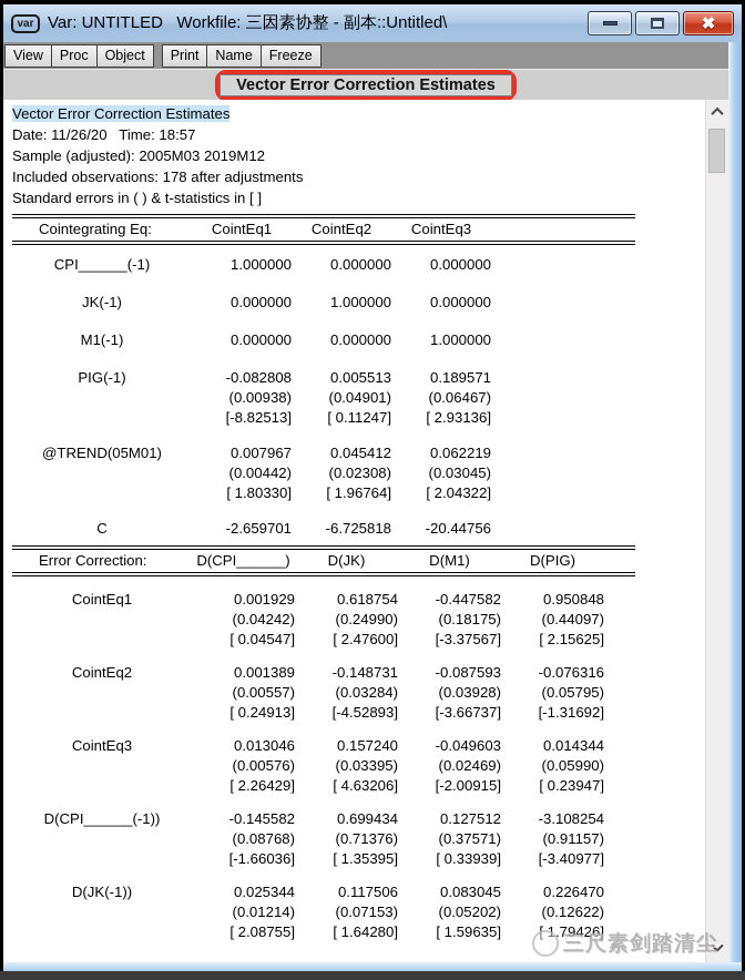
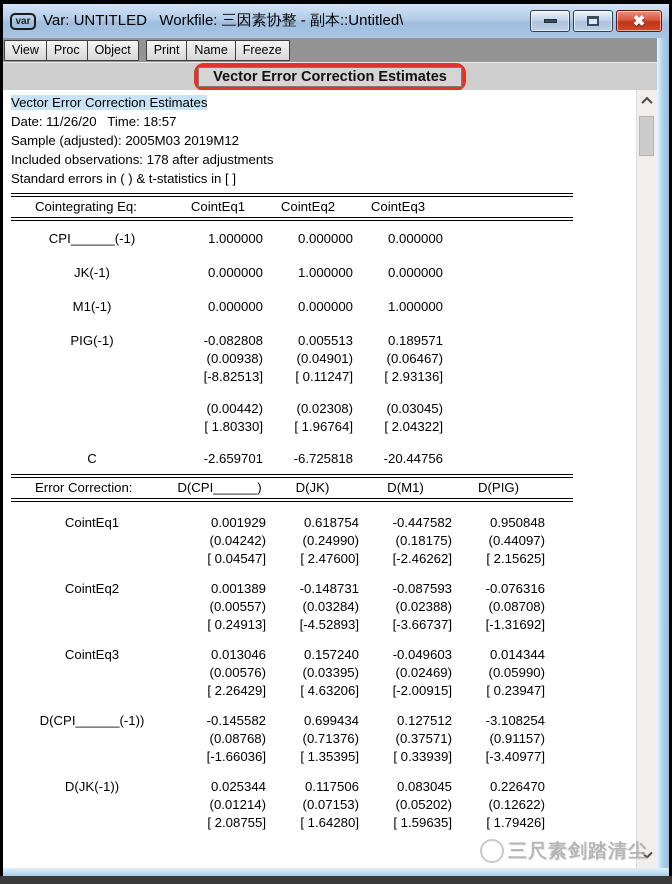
  var
  Var: UNTITLED Workfile: 三因素协整 - 副本::Untitled\
  ✖
  View
  Proc
  Object
  Print
  Name
  Freeze
  Vector Error Correction Estimates
  Vector Error Correction Estimates
  Date: 11/26/20 Time: 18:57
  Sample (adjusted): 2005M03 2019M12
  Included observations: 178 after adjustments
  Standard errors in ( ) & t-statistics in [ ]
  Cointegrating Eq:
  CointEq1
  CointEq2
  CointEq3
  CPI______(-1)
  1.000000
  0.000000
  0.000000
  JK(-1)
  0.000000
  1.000000
  0.000000
  M1(-1)
  0.000000
  0.000000
  1.000000
  PIG(-1)
  -0.082808
  0.005513
  0.189571
  (0.00938)
  (0.04901)
  (0.06467)
  [-8.82513]
  [ 0.11247]
  [ 2.93136]
- @TREND(05M01)
- 0.007967
- 0.045412
- 0.062219
  (0.00442)
  (0.02308)
  (0.03045)
  [ 1.80330]
  [ 1.96764]
  [ 2.04322]
  C
  -2.659701
  -6.725818
  -20.44756
  Error Correction:
  D(CPI______)
  D(JK)
  D(M1)
  D(PIG)
  CointEq1
  0.001929
  0.618754
  -0.447582
  0.950848
  (0.04242)
  (0.24990)
  (0.18175)
  (0.44097)
  [ 0.04547]
  [ 2.47600]
- [-3.37567]
+ [-2.46262]
  [ 2.15625]
  CointEq2
  0.001389
  -0.148731
  -0.087593
  -0.076316
  (0.00557)
  (0.03284)
- (0.03928)
+ (0.02388)
- (0.05795)
+ (0.08708)
  [ 0.24913]
  [-4.52893]
  [-3.66737]
  [-1.31692]
  CointEq3
  0.013046
  0.157240
  -0.049603
  0.014344
  (0.00576)
  (0.03395)
  (0.02469)
  (0.05990)
  [ 2.26429]
  [ 4.63206]
  [-2.00915]
  [ 0.23947]
  D(CPI______(-1))
  -0.145582
  0.699434
  0.127512
  -3.108254
  (0.08768)
  (0.71376)
  (0.37571)
  (0.91157)
  [-1.66036]
  [ 1.35395]
  [ 0.33939]
  [-3.40977]
  D(JK(-1))
  0.025344
  0.117506
  0.083045
  0.226470
  (0.01214)
  (0.07153)
  (0.05202)
  (0.12622)
  [ 2.08755]
  [ 1.64280]
  [ 1.59635]
  [ 1.79426]
  三尺素剑踏清尘
